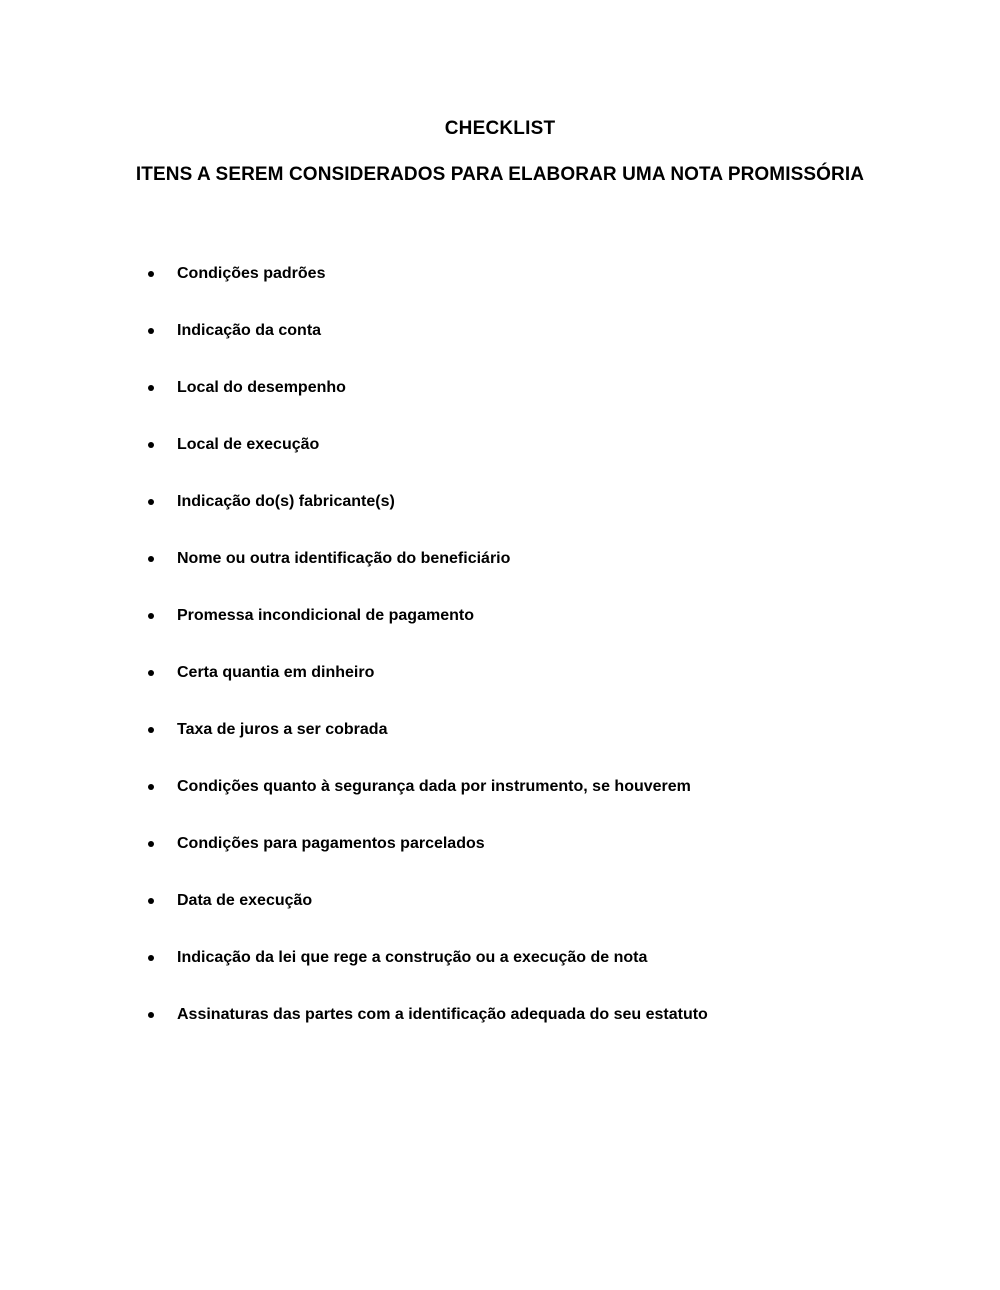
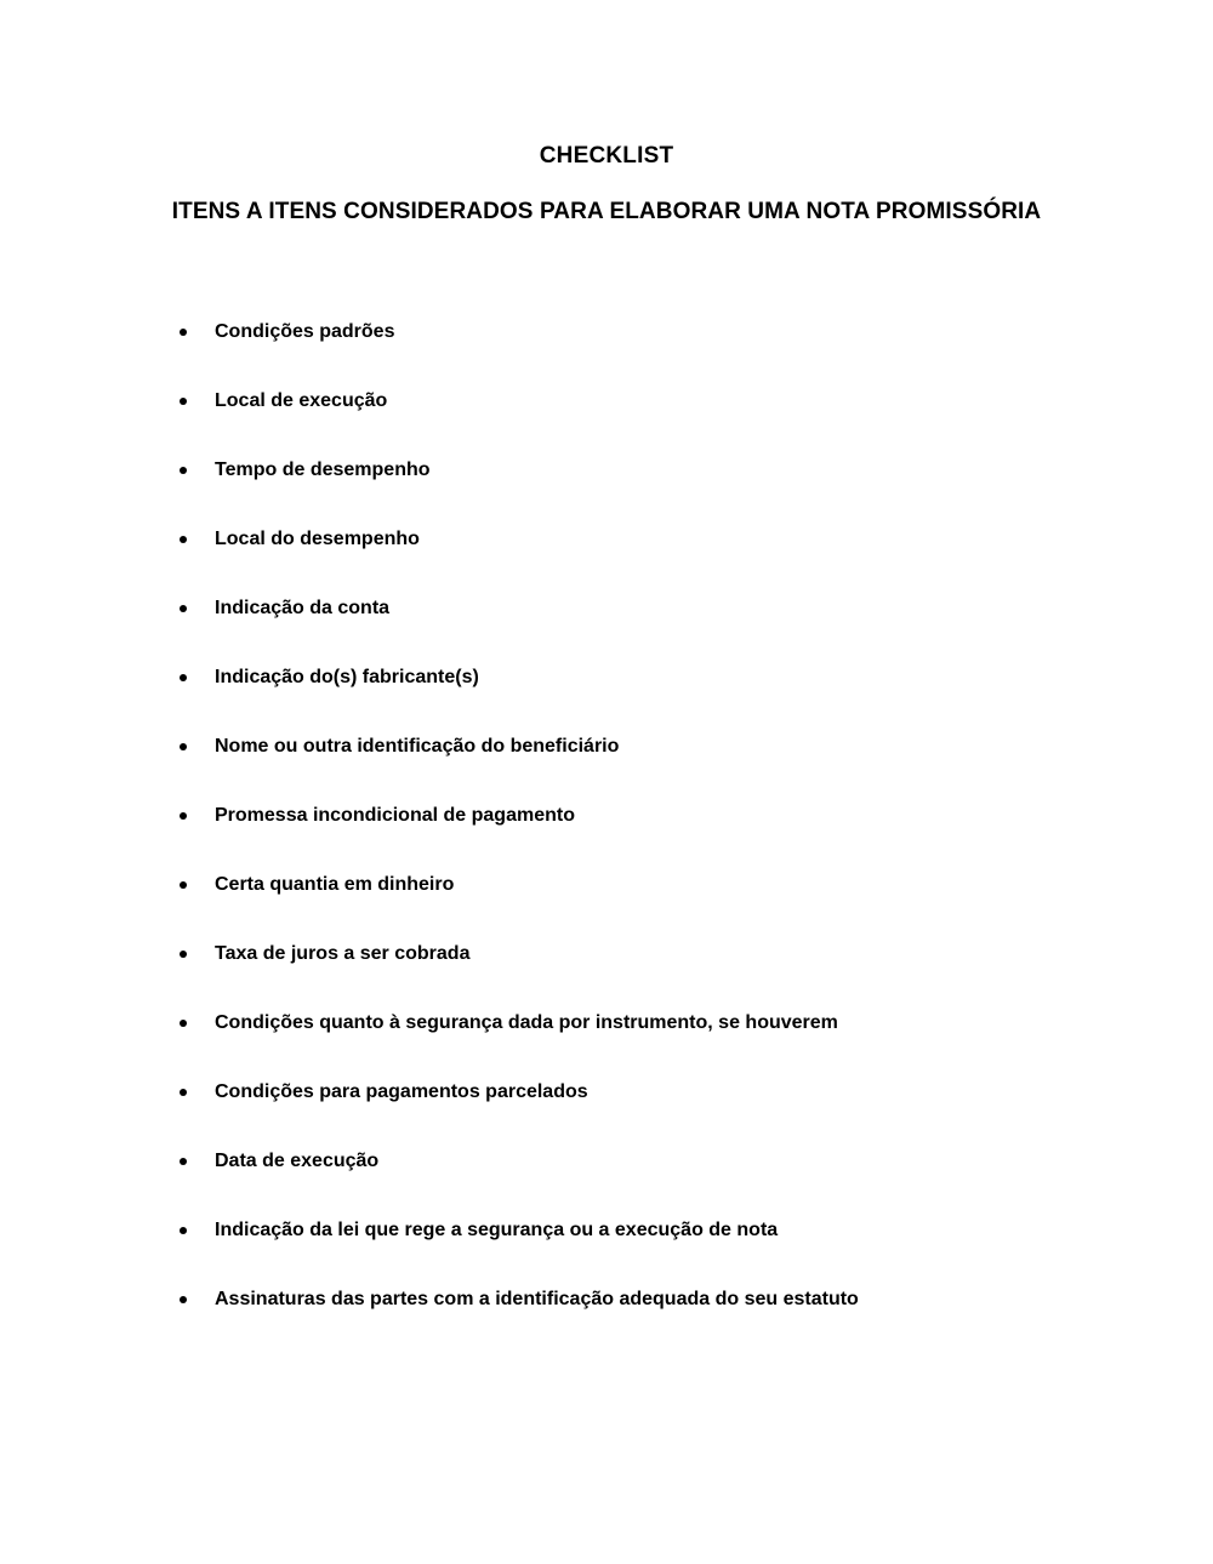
  CHECKLIST
- ITENS A SEREM CONSIDERADOS PARA ELABORAR UMA NOTA PROMISSÓRIA
+ ITENS A ITENS CONSIDERADOS PARA ELABORAR UMA NOTA PROMISSÓRIA
  Condições padrões
- Indicação da conta
+ Local de execução
+ Tempo de desempenho
  Local do desempenho
- Local de execução
+ Indicação da conta
  Indicação do(s) fabricante(s)
  Nome ou outra identificação do beneficiário
  Promessa incondicional de pagamento
  Certa quantia em dinheiro
  Taxa de juros a ser cobrada
  Condições quanto à segurança dada por instrumento, se houverem
  Condições para pagamentos parcelados
  Data de execução
- Indicação da lei que rege a construção ou a execução de nota
+ Indicação da lei que rege a segurança ou a execução de nota
  Assinaturas das partes com a identificação adequada do seu estatuto
